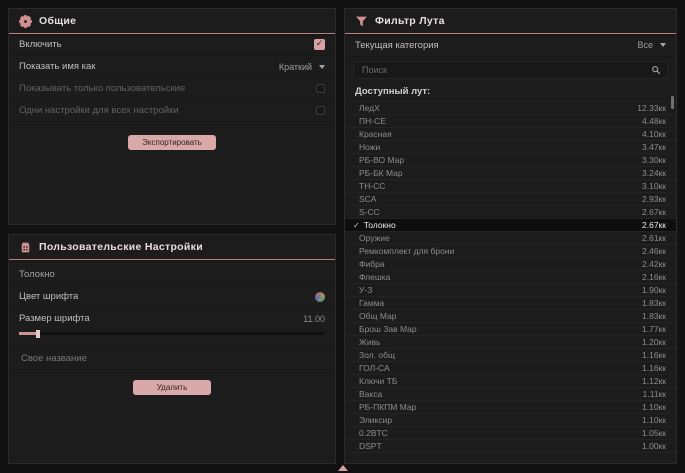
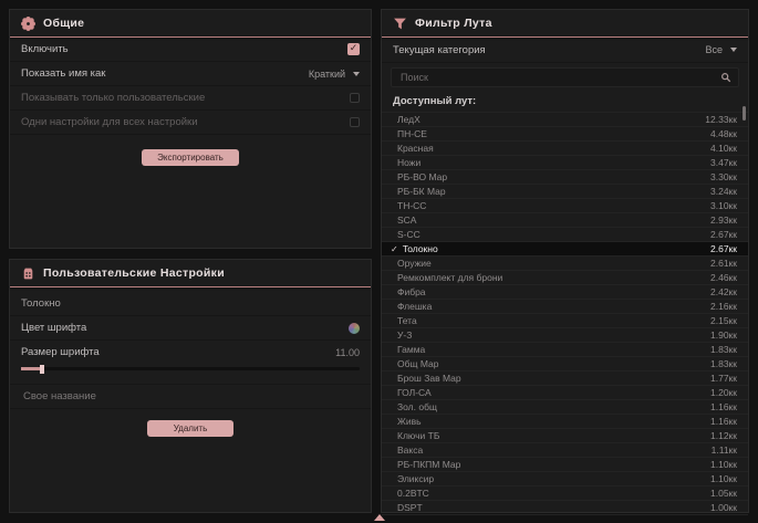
  Общие
  Включить
  ✓
  Показать имя как
  Краткий
  Показывать только пользовательские
  Одни настройки для всех настройки
  Экспортировать
  Пользовательские Настройки
  Толокно
  Цвет шрифта
  Размер шрифта
  11.00
  Свое название
  Удалить
  Фильтр Лута
  Текущая категория
  Все
  Поиск
  Доступный лут:
  ЛедХ
  12.33кк
  ПН-СЕ
  4.48кк
  Красная
  4.10кк
  Ножи
  3.47кк
  РБ-ВО Мар
  3.30кк
  РБ-БК Мар
  3.24кк
  ТН-СС
  3.10кк
  SCA
  2.93кк
  S-СС
  2.67кк
  ✓
  Толокно
  2.67кк
  Оружие
  2.61кк
  Ремкомплект для брони
  2.46кк
  Фибра
  2.42кк
  Флешка
  2.16кк
+ Тета
+ 2.15кк
  У-З
  1.90кк
  Гамма
  1.83кк
  Общ Мар
  1.83кк
  Брош Зав Мар
  1.77кк
- Живь
+ ГОЛ-СА
  1.20кк
  Зол. общ
  1.16кк
- ГОЛ-СА
+ Живь
  1.16кк
  Ключи ТБ
  1.12кк
  Вакса
  1.11кк
  РБ-ПКПМ Мар
  1.10кк
  Эликсир
  1.10кк
  0.2BTC
  1.05кк
  DSPT
  1.00кк
